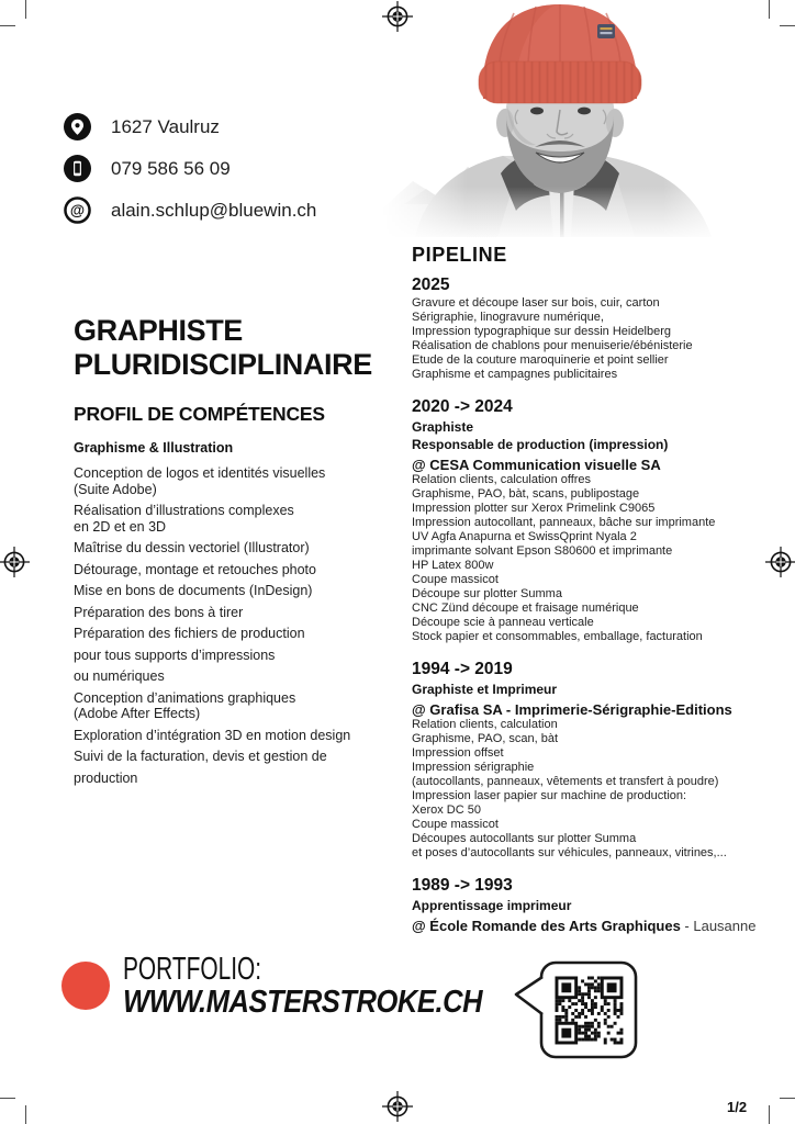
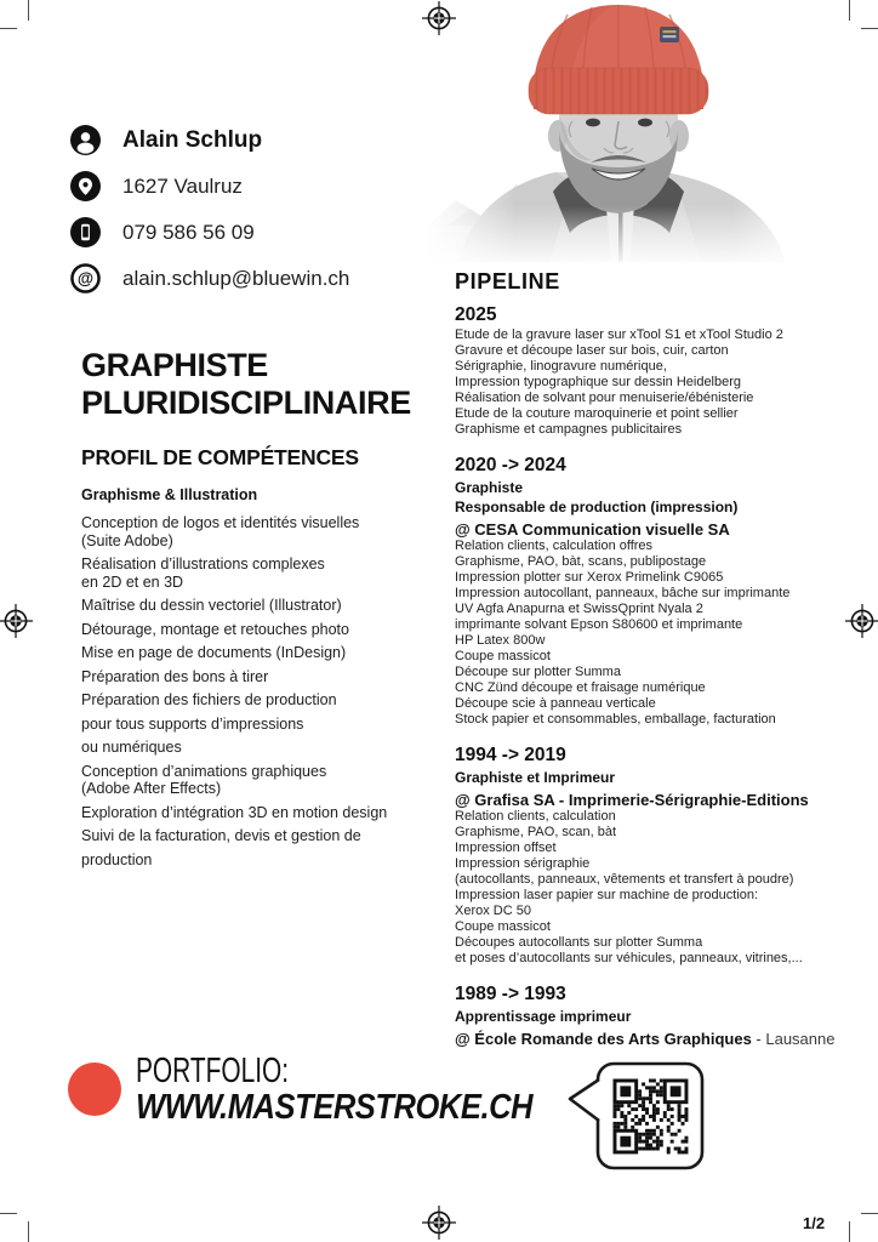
+ Alain Schlup
  1627 Vaulruz
  079 586 56 09
  @
  alain.schlup@bluewin.ch
  GRAPHISTE
  PLURIDISCIPLINAIRE
  PROFIL DE COMPÉTENCES
  Graphisme & Illustration
  Conception de logos et identités visuelles
  (Suite Adobe)
  Réalisation d’illustrations complexes
  en 2D et en 3D
  Maîtrise du dessin vectoriel (Illustrator)
  Détourage, montage et retouches photo
- Mise en bons de documents (InDesign)
+ Mise en page de documents (InDesign)
  Préparation des bons à tirer
  Préparation des fichiers de production
  pour tous supports d’impressions
  ou numériques
  Conception d’animations graphiques
  (Adobe After Effects)
  Exploration d’intégration 3D en motion design
  Suivi de la facturation, devis et gestion de
  production
  PIPELINE
  2025
+ Etude de la gravure laser sur xTool S1 et xTool Studio 2
  Gravure et découpe laser sur bois, cuir, carton
  Sérigraphie, linogravure numérique,
  Impression typographique sur dessin Heidelberg
- Réalisation de chablons pour menuiserie/ébénisterie
+ Réalisation de solvant pour menuiserie/ébénisterie
  Etude de la couture maroquinerie et point sellier
  Graphisme et campagnes publicitaires
  2020 -> 2024
  Graphiste
  Responsable de production (impression)
  @ CESA Communication visuelle SA
  Relation clients, calculation offres
  Graphisme, PAO, bàt, scans, publipostage
  Impression plotter sur Xerox Primelink C9065
  Impression autocollant, panneaux, bâche sur imprimante
  UV Agfa Anapurna et SwissQprint Nyala 2
  imprimante solvant Epson S80600 et imprimante
  HP Latex 800w
  Coupe massicot
  Découpe sur plotter Summa
  CNC Zünd découpe et fraisage numérique
  Découpe scie à panneau verticale
  Stock papier et consommables, emballage, facturation
  1994 -> 2019
  Graphiste et Imprimeur
  @ Grafisa SA - Imprimerie-Sérigraphie-Editions
  Relation clients, calculation
  Graphisme, PAO, scan, bàt
  Impression offset
  Impression sérigraphie
  (autocollants, panneaux, vêtements et transfert à poudre)
  Impression laser papier sur machine de production:
  Xerox DC 50
  Coupe massicot
  Découpes autocollants sur plotter Summa
  et poses d’autocollants sur véhicules, panneaux, vitrines,...
  1989 -> 1993
  Apprentissage imprimeur
  @ École Romande des Arts Graphiques - Lausanne
  PORTFOLIO:
  WWW.MASTERSTROKE.CH
  1/2
